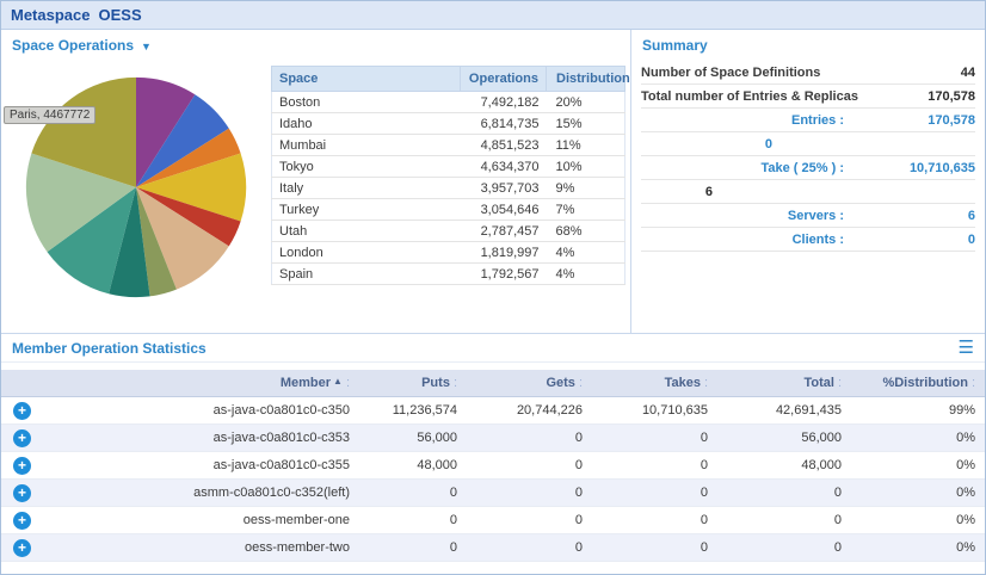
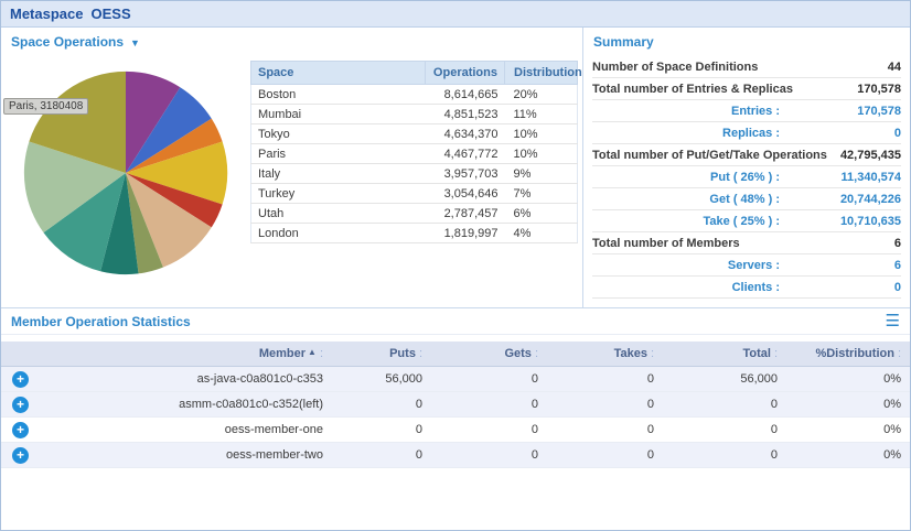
  Metaspace
  OESS
  Space Operations
  ▼
- Paris, 4467772
+ Paris, 3180408
  Space	Operations	Distribution
- Boston	7,492,182	20%
+ Boston	8,614,665	20%
- Idaho	6,814,735	15%
  Mumbai	4,851,523	11%
  Tokyo	4,634,370	10%
+ Paris	4,467,772	10%
  Italy	3,957,703	9%
  Turkey	3,054,646	7%
- Utah	2,787,457	68%
+ Utah	2,787,457	6%
  London	1,819,997	4%
- Spain	1,792,567	4%
  Summary
  Number of Space Definitions
  44
  Total number of Entries & Replicas
  170,578
  Entries :
  170,578
+ Replicas :
  0
+ Total number of Put/Get/Take Operations
+ 42,795,435
+ Put ( 26% ) :
+ 11,340,574
+ Get ( 48% ) :
+ 20,744,226
  Take ( 25% ) :
  10,710,635
+ Total number of Members
  6
  Servers :
  6
  Clients :
  0
  Member Operation Statistics
  ☰
  	Member ▲	Puts	Gets	Takes	Total	%Distribution
- +	as-java-c0a801c0-c350	11,236,574	20,744,226	10,710,635	42,691,435	99%
  +	as-java-c0a801c0-c353	56,000	0	0	56,000	0%
- +	as-java-c0a801c0-c355	48,000	0	0	48,000	0%
  +	asmm-c0a801c0-c352(left)	0	0	0	0	0%
  +	oess-member-one	0	0	0	0	0%
  +	oess-member-two	0	0	0	0	0%
